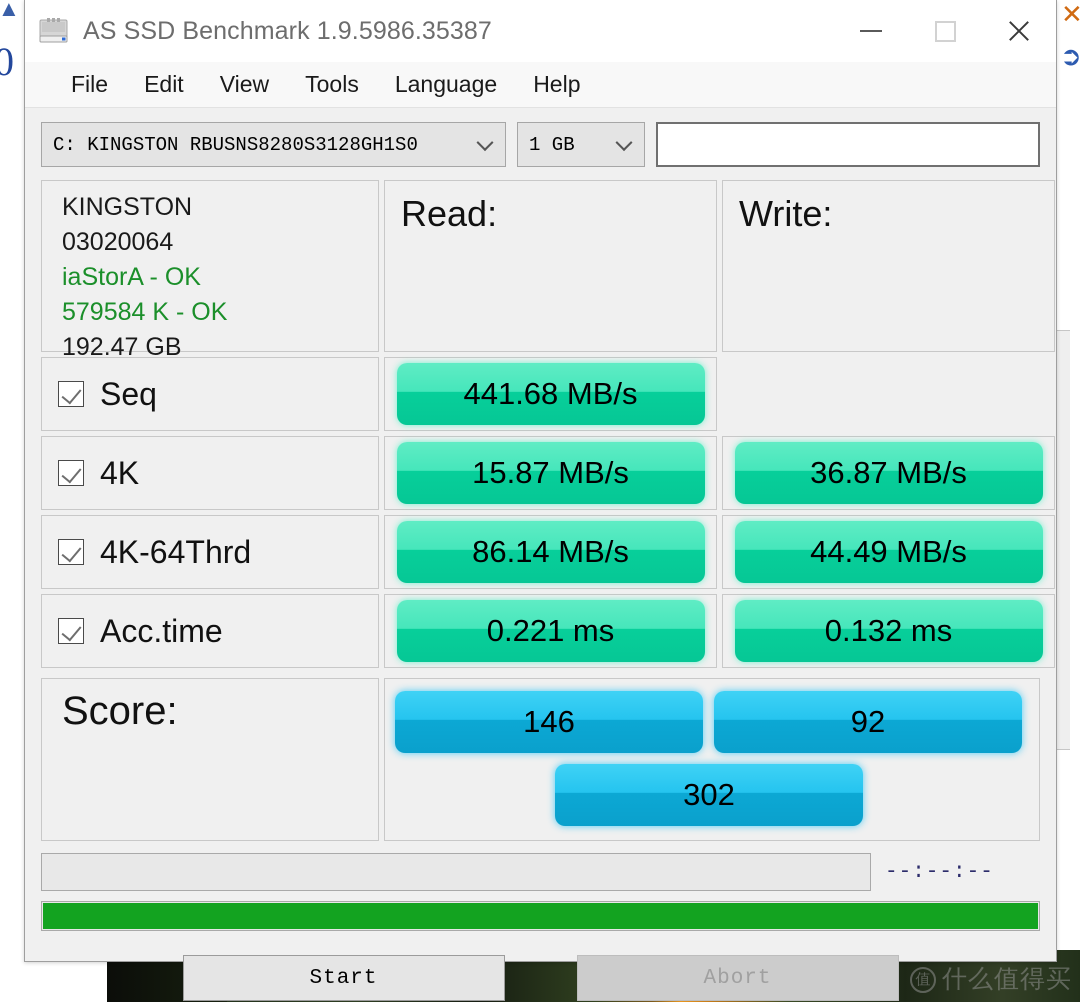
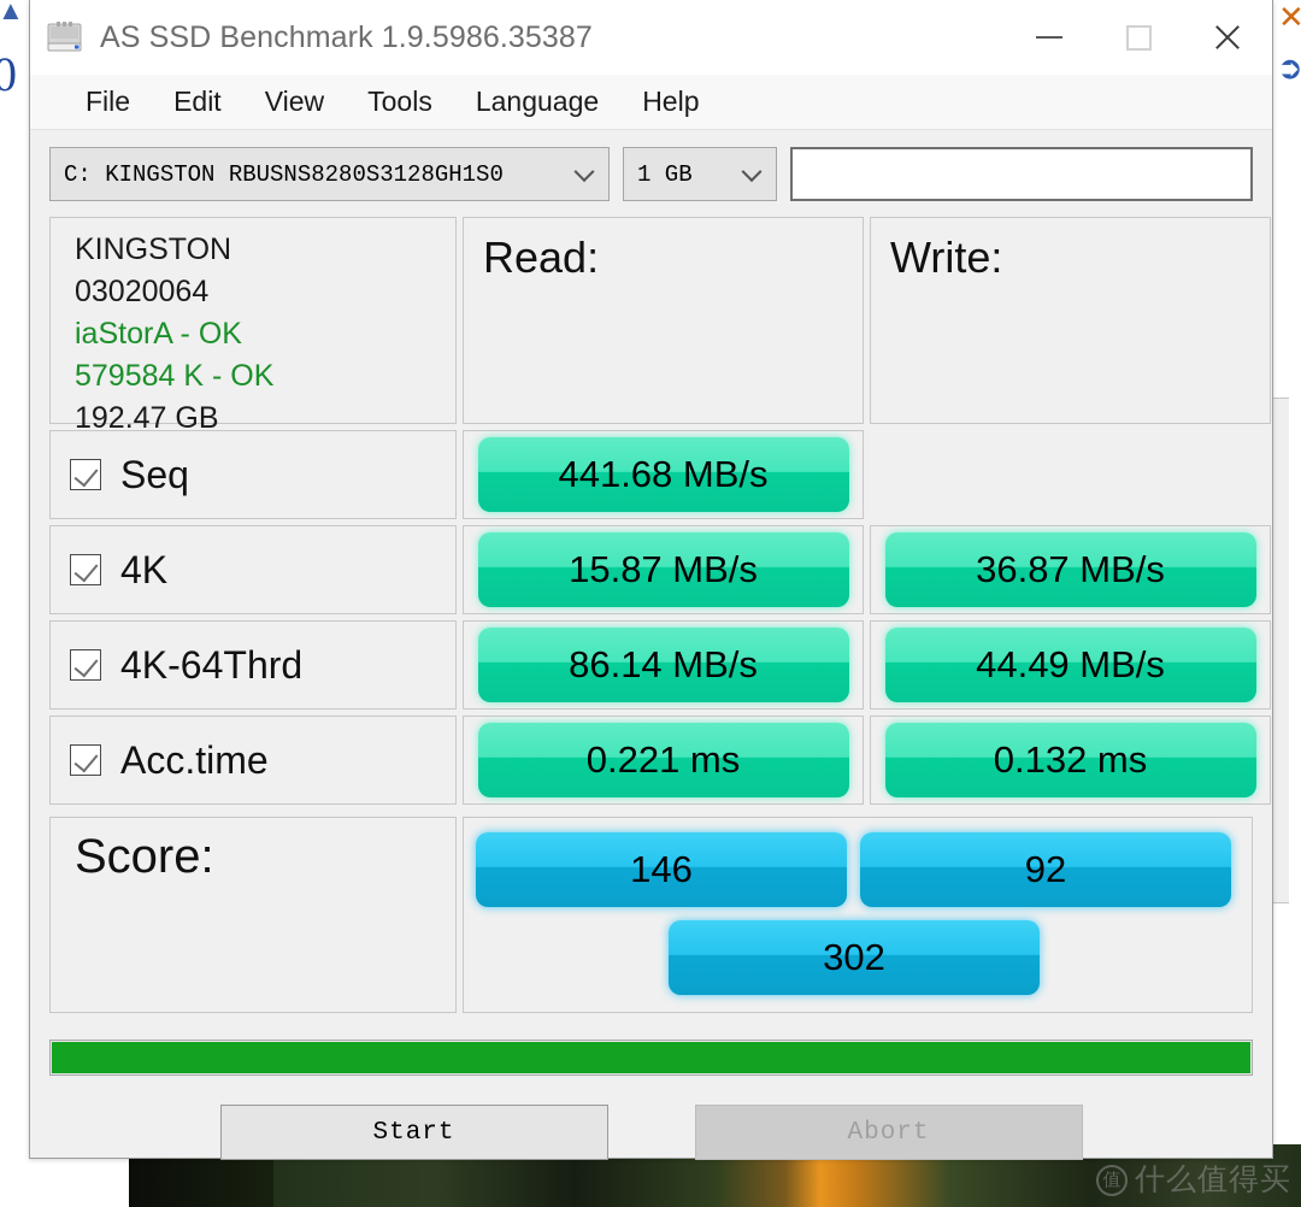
  0
  ▲
  ✕
  ➲
  AS SSD Benchmark 1.9.5986.35387
  File
  Edit
  View
  Tools
  Language
  Help
  C: KINGSTON RBUSNS8280S3128GH1S0
  1 GB
  KINGSTON
  03020064
  iaStorA - OK
  579584 K - OK
  192.47 GB
  Read:
  Write:
  Seq
  441.68 MB/s
  4K
  15.87 MB/s
  36.87 MB/s
  4K-64Thrd
  86.14 MB/s
  44.49 MB/s
  Acc.time
  0.221 ms
  0.132 ms
  Score:
  146
  92
  302
- --:--:--
  Start
  Abort
  值
  什么值得买
